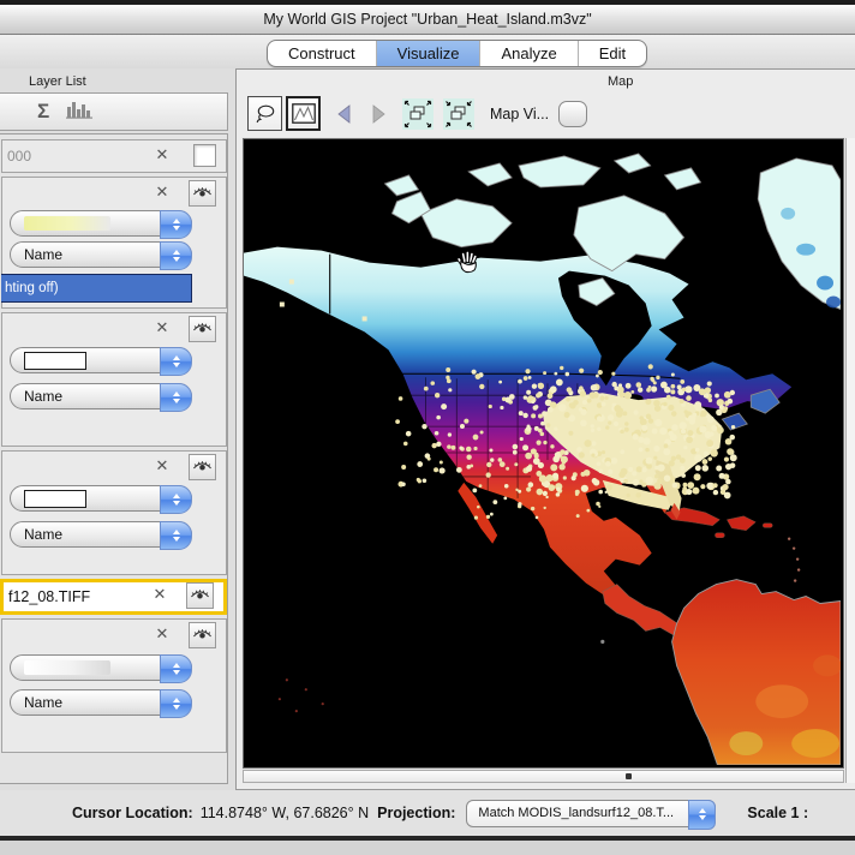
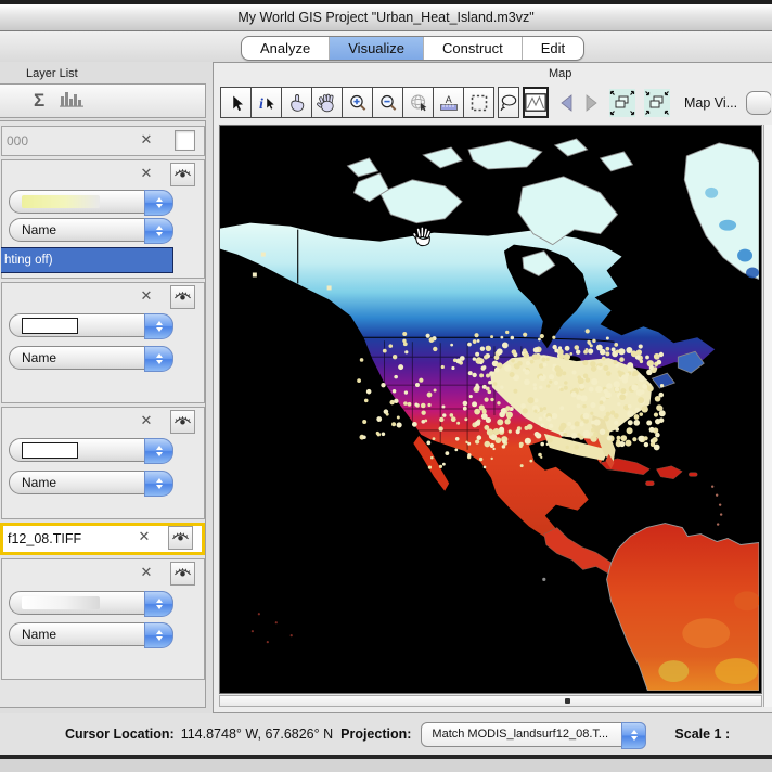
  My World GIS Project "Urban_Heat_Island.m3vz"
- Construct
+ Analyze
  Visualize
- Analyze
+ Construct
  Edit
  Layer List
  Σ
  000
  ✕
  ✕
  Name
  hting off)
  ✕
  Name
  ✕
  Name
  f12_08.TIFF
  ✕
  ✕
  Name
  Map
+ i
+ A
  Map Vi...
  Cursor Location:
  114.8748° W, 67.6826° N
  Projection:
  Match MODIS_landsurf12_08.T...
  Scale 1 :
